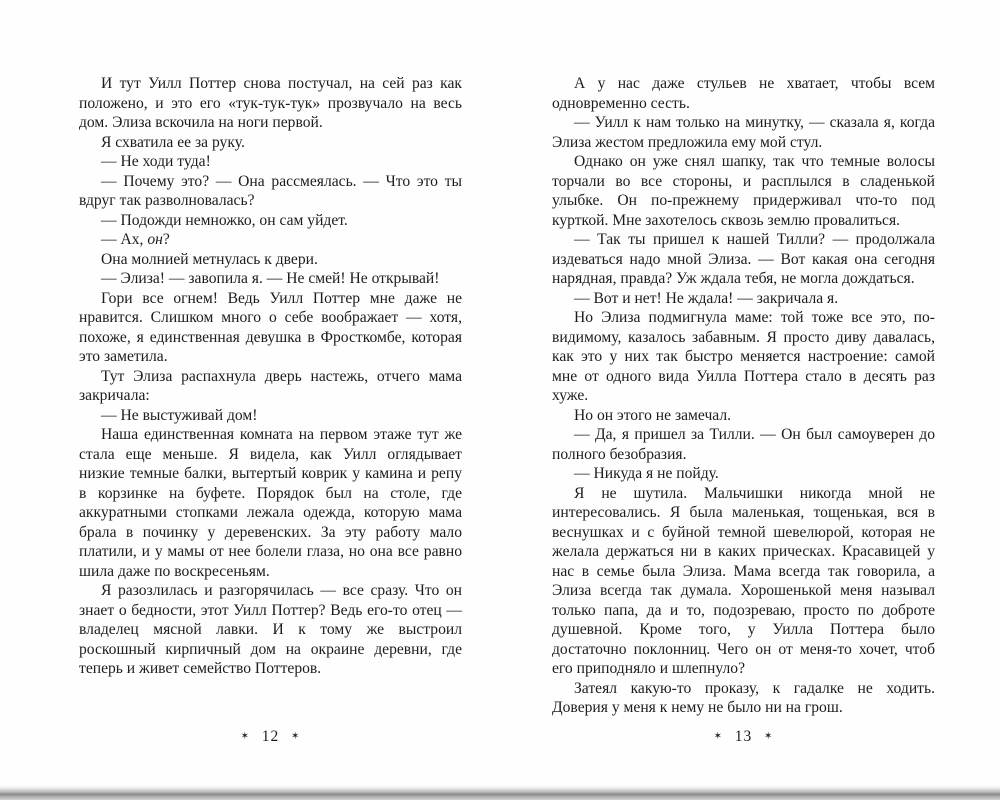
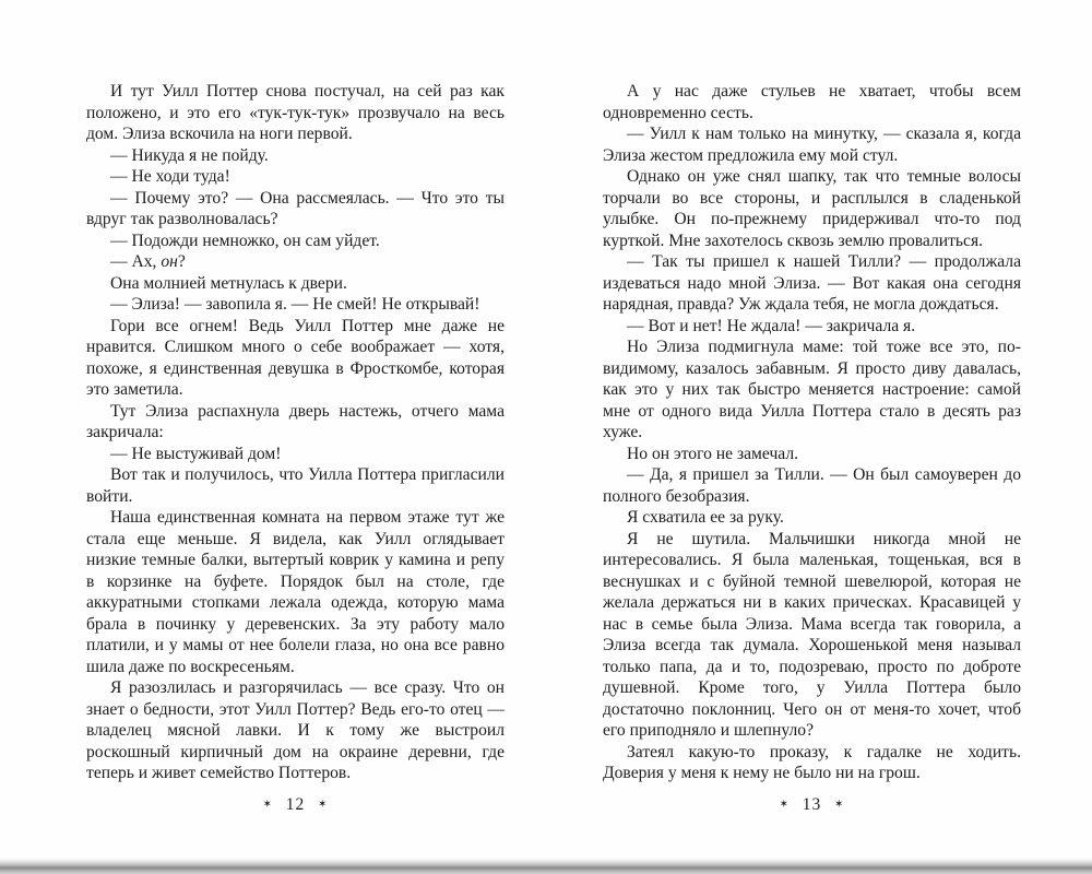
  И тут Уилл Поттер снова постучал, на сей раз как положено, и это его «тук-тук-тук» прозвучало на весь дом. Элиза вскочила на ноги первой.
- Я схватила ее за руку.
+ — Никуда я не пойду.
  — Не ходи туда!
  — Почему это? — Она рассмеялась. — Что это ты вдруг так разволновалась?
  — Подожди немножко, он сам уйдет.
  — Ах, он?
  Она молнией метнулась к двери.
  — Элиза! — завопила я. — Не смей! Не открывай!
  Гори все огнем! Ведь Уилл Поттер мне даже не нравится. Слишком много о себе воображает — хотя, похоже, я единственная девушка в Фросткомбе, которая это заметила.
  Тут Элиза распахнула дверь настежь, отчего мама закричала:
  — Не выстуживай дом!
+ Вот так и получилось, что Уилла Поттера пригласили войти.
  Наша единственная комната на первом этаже тут же стала еще меньше. Я видела, как Уилл оглядывает низкие темные балки, вытертый коврик у камина и репу в корзинке на буфете. Порядок был на столе, где аккуратными стопками лежала одежда, которую мама брала в починку у деревенских. За эту работу мало платили, и у мамы от нее болели глаза, но она все равно шила даже по воскресеньям.
  Я разозлилась и разгорячилась — все сразу. Что он знает о бедности, этот Уилл Поттер? Ведь его-то отец — владелец мясной лавки. И к тому же выстроил роскошный кирпичный дом на окраине деревни, где теперь и живет семейство Поттеров.
  ✶ 12 ✶
  А у нас даже стульев не хватает, чтобы всем одновременно сесть.
  — Уилл к нам только на минутку, — сказала я, когда Элиза жестом предложила ему мой стул.
  Однако он уже снял шапку, так что темные волосы торчали во все стороны, и расплылся в сладенькой улыбке. Он по-прежнему придерживал что-то под курткой. Мне захотелось сквозь землю провалиться.
  — Так ты пришел к нашей Тилли? — продолжала издеваться надо мной Элиза. — Вот какая она сегодня нарядная, правда? Уж ждала тебя, не могла дождаться.
  — Вот и нет! Не ждала! — закричала я.
  Но Элиза подмигнула маме: той тоже все это, по-видимому, казалось забавным. Я просто диву давалась, как это у них так быстро меняется настроение: самой мне от одного вида Уилла Поттера стало в десять раз хуже.
  Но он этого не замечал.
  — Да, я пришел за Тилли. — Он был самоуверен до полного безобразия.
- — Никуда я не пойду.
+ Я схватила ее за руку.
  Я не шутила. Мальчишки никогда мной не интересовались. Я была маленькая, тощенькая, вся в веснушках и с буйной темной шевелюрой, которая не желала держаться ни в каких прическах. Красавицей у нас в семье была Элиза. Мама всегда так говорила, а Элиза всегда так думала. Хорошенькой меня называл только папа, да и то, подозреваю, просто по доброте душевной. Кроме того, у Уилла Поттера было достаточно поклонниц. Чего он от меня-то хочет, чтоб его приподняло и шлепнуло?
  Затеял какую-то проказу, к гадалке не ходить. Доверия у меня к нему не было ни на грош.
  ✶ 13 ✶
